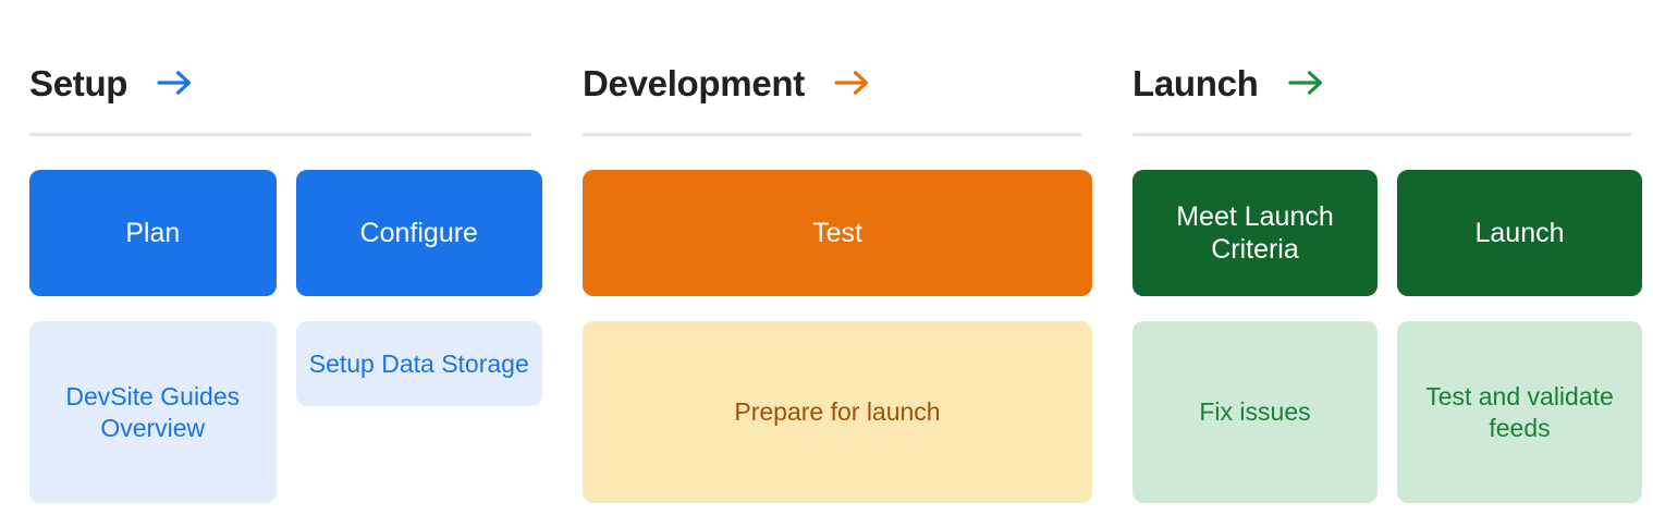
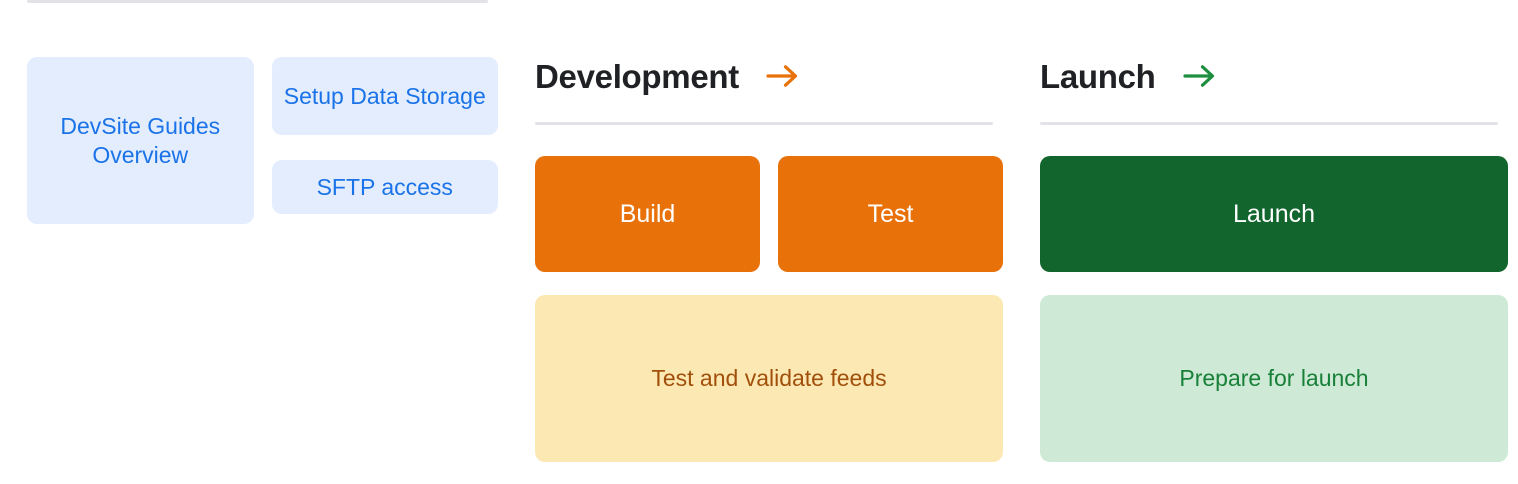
- Setup
- Plan
- Configure
  DevSite Guides Overview
  Setup Data Storage
+ SFTP access
  Development
+ Build
  Test
- Prepare for launch
+ Test and validate feeds
  Launch
- Meet Launch Criteria
  Launch
- Fix issues
- Test and validate feeds
+ Prepare for launch
